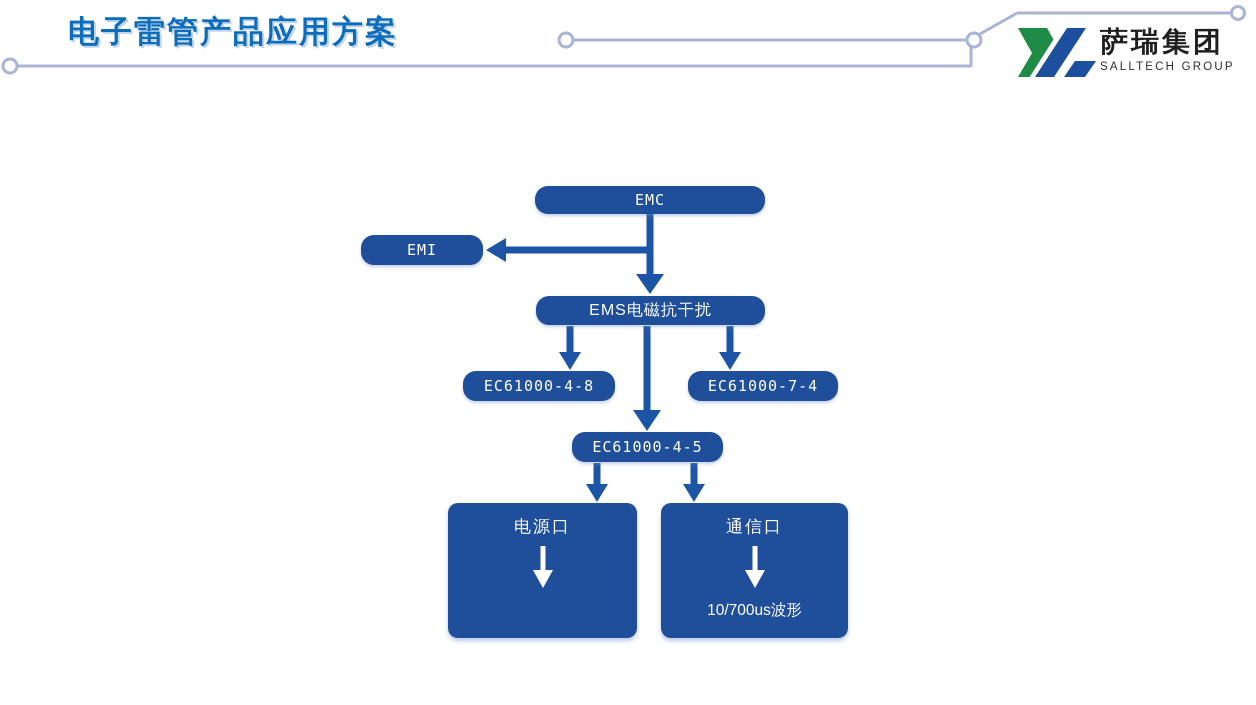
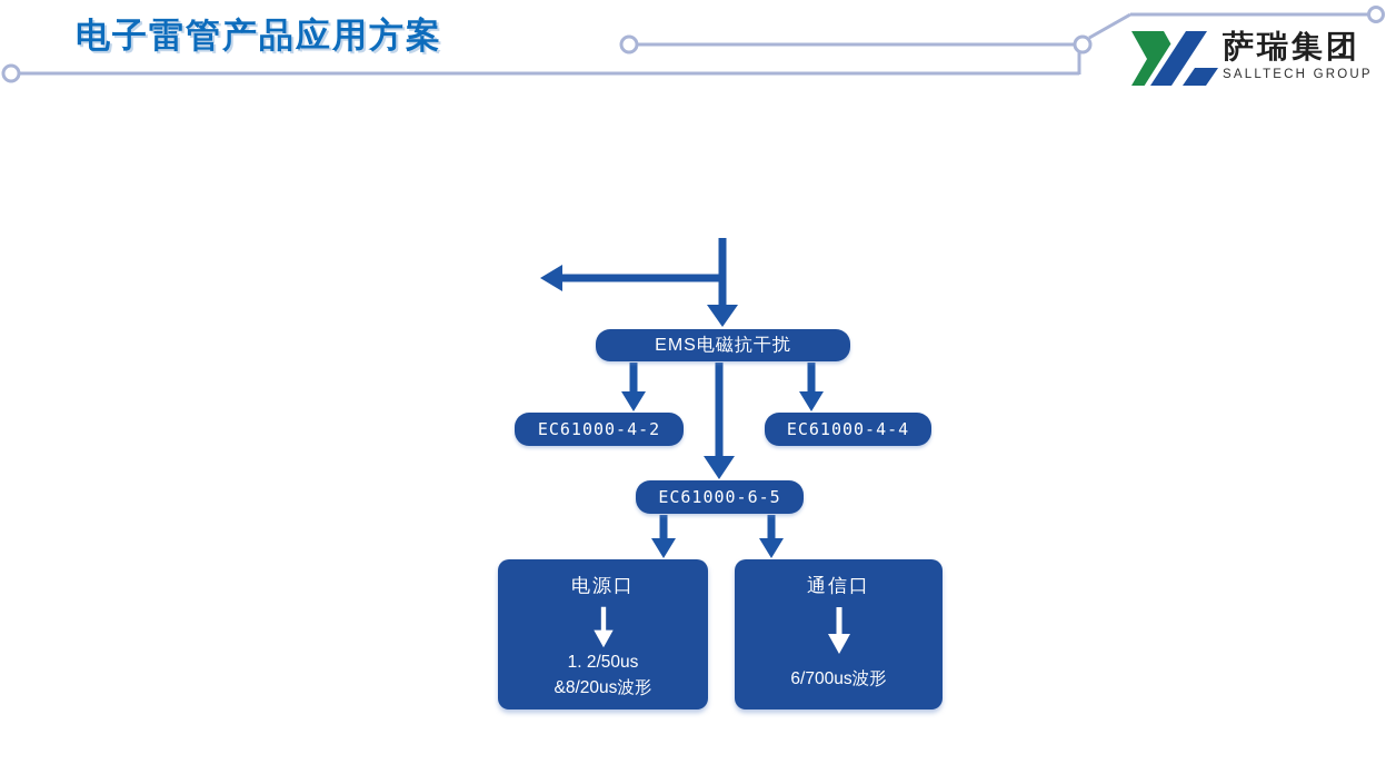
  电子雷管产品应用方案
  萨瑞集团
  SALLTECH GROUP
- EMC
- EMI
  EMS电磁抗干扰
- EC61000-4-8
+ EC61000-4-2
- EC61000-7-4
+ EC61000-4-4
- EC61000-4-5
+ EC61000-6-5
  电源口
+ 1. 2/50us
+ &8/20us波形
  通信口
- 10/700us波形
+ 6/700us波形
